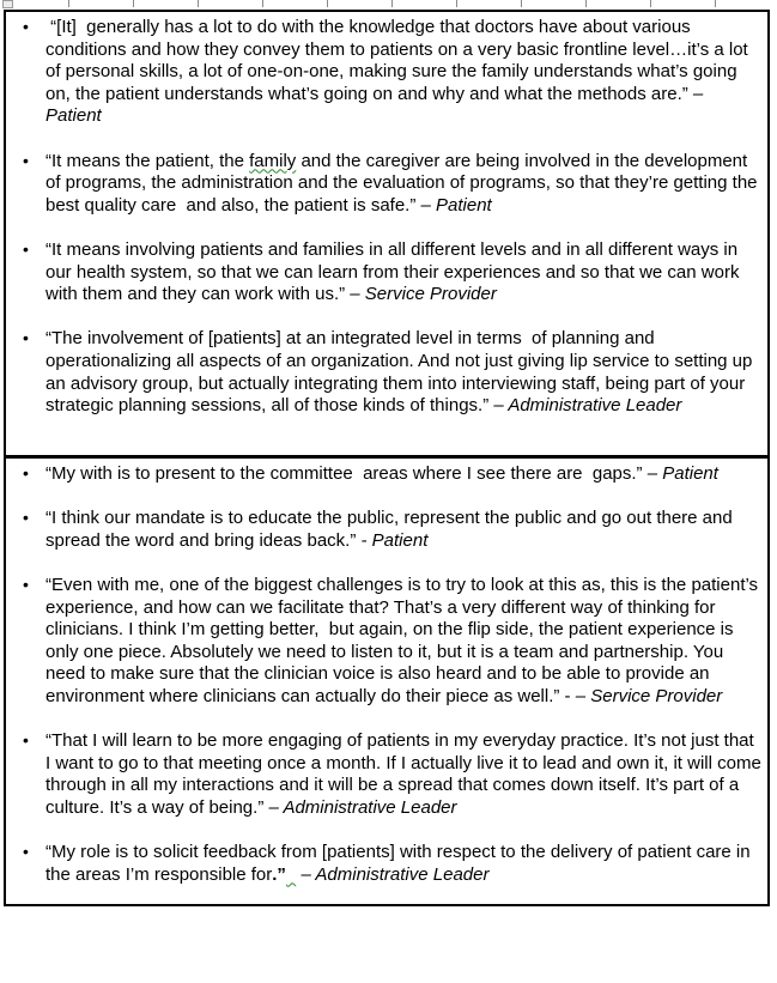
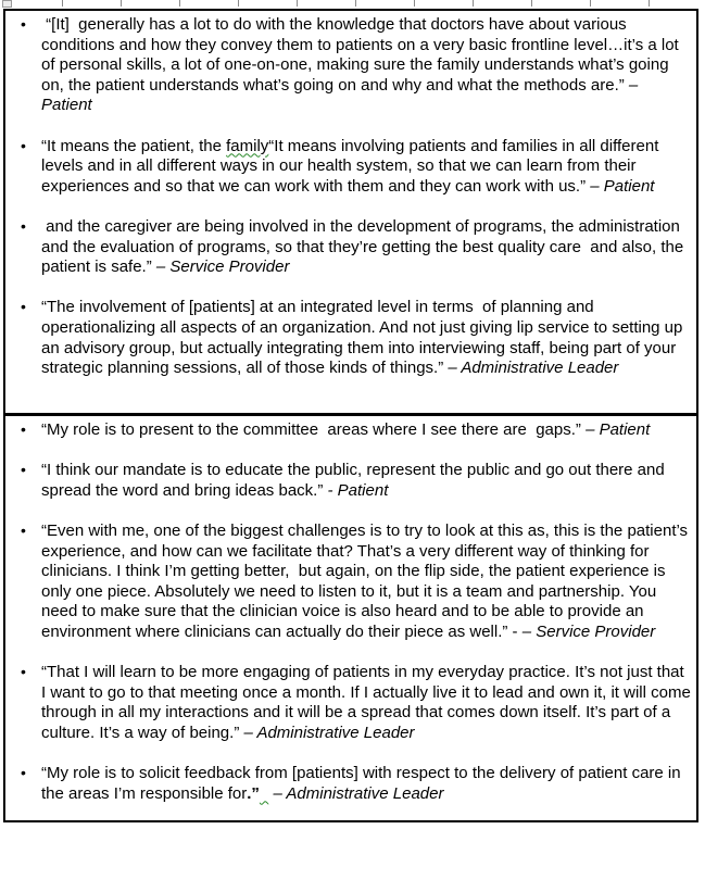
  •
  “[It] generally has a lot to do with the knowledge that doctors have about various conditions and how they convey them to patients on a very basic frontline level…it’s a lot of personal skills, a lot of one-on-one, making sure the family understands what’s going on, the patient understands what’s going on and why and what the methods are.” – Patient
  •
- “It means the patient, the family and the caregiver are being involved in the development of programs, the administration and the evaluation of programs, so that they’re getting the best quality care and also, the patient is safe.” – Patient
+ “It means the patient, the family“It means involving patients and families in all different levels and in all different ways in our health system, so that we can learn from their experiences and so that we can work with them and they can work with us.” – Patient
  •
- “It means involving patients and families in all different levels and in all different ways in our health system, so that we can learn from their experiences and so that we can work with them and they can work with us.” – Service Provider
+ and the caregiver are being involved in the development of programs, the administration and the evaluation of programs, so that they’re getting the best quality care and also, the patient is safe.” – Service Provider
  •
  “The involvement of [patients] at an integrated level in terms of planning and operationalizing all aspects of an organization. And not just giving lip service to setting up an advisory group, but actually integrating them into interviewing staff, being part of your strategic planning sessions, all of those kinds of things.” – Administrative Leader
  •
- “My with is to present to the committee areas where I see there are gaps.” – Patient
+ “My role is to present to the committee areas where I see there are gaps.” – Patient
  •
  “I think our mandate is to educate the public, represent the public and go out there and spread the word and bring ideas back.” - Patient
  •
  “Even with me, one of the biggest challenges is to try to look at this as, this is the patient’s experience, and how can we facilitate that? That’s a very different way of thinking for clinicians. I think I’m getting better, but again, on the flip side, the patient experience is only one piece. Absolutely we need to listen to it, but it is a team and partnership. You need to make sure that the clinician voice is also heard and to be able to provide an environment where clinicians can actually do their piece as well.” - – Service Provider
  •
  “That I will learn to be more engaging of patients in my everyday practice. It’s not just that I want to go to that meeting once a month. If I actually live it to lead and own it, it will come through in all my interactions and it will be a spread that comes down itself. It’s part of a culture. It’s a way of being.” – Administrative Leader
  •
  “My role is to solicit feedback from [patients] with respect to the delivery of patient care in the areas I’m responsible for.” – Administrative Leader
